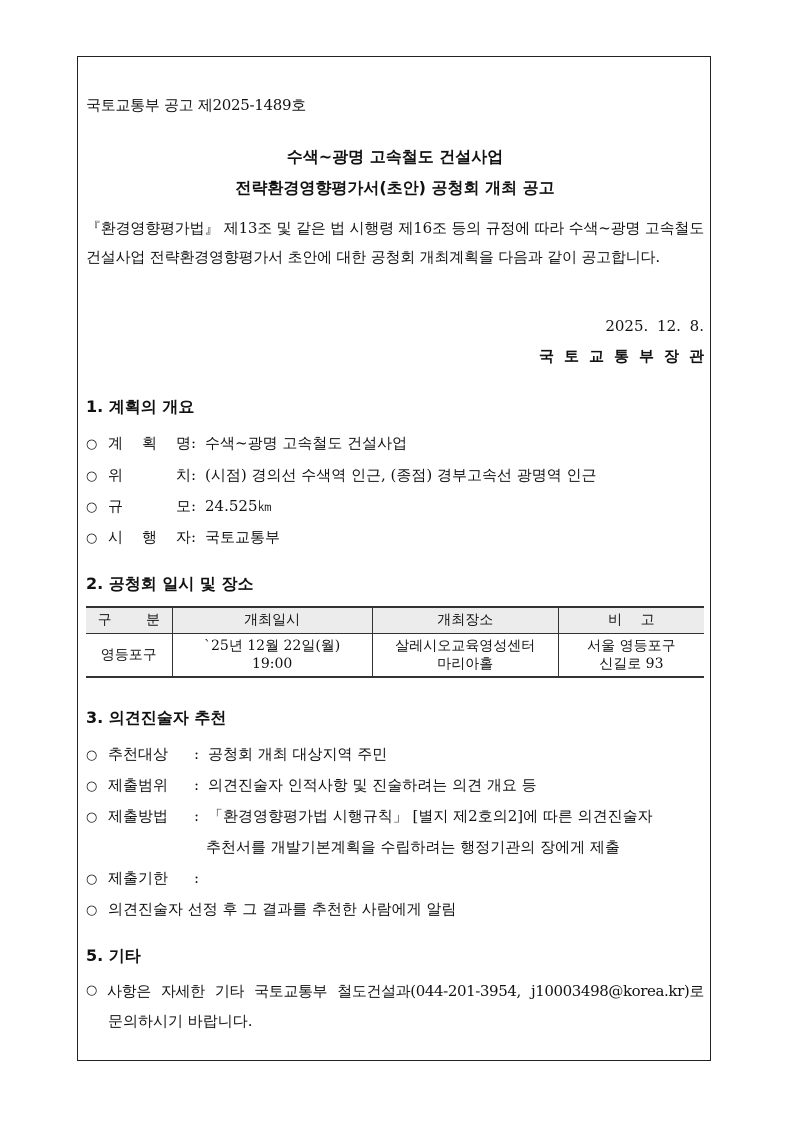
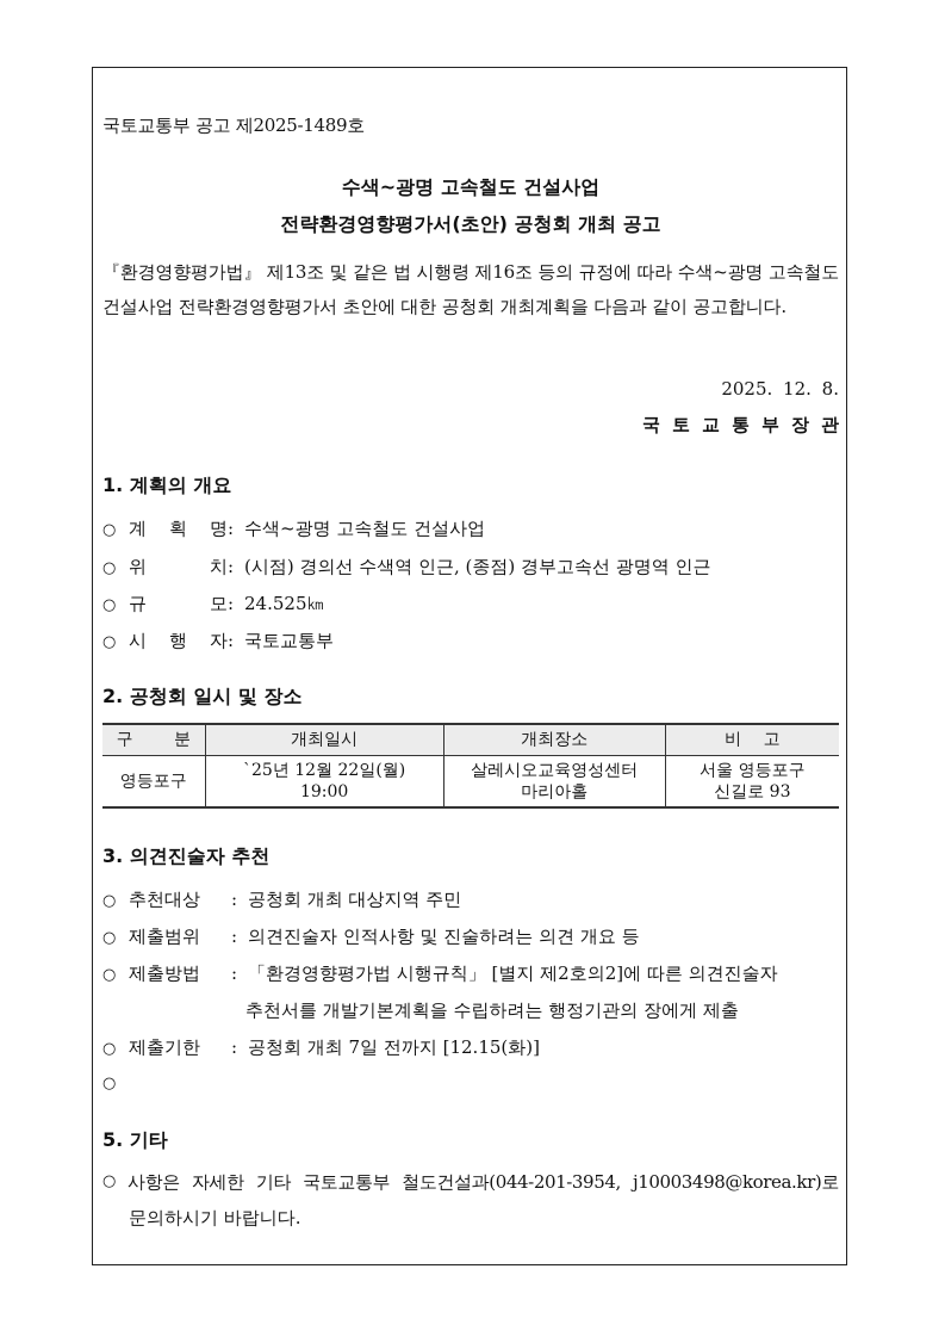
  국토교통부 공고 제2025-1489호
  수색~광명 고속철도 건설사업
  전략환경영향평가서(초안) 공청회 개최 공고
  『환경영향평가법』 제13조 및 같은 법 시행령 제16조 등의 규정에 따라 수색~광명 고속철도 건설사업 전략환경영향평가서 초안에 대한 공청회 개최계획을 다음과 같이 공고합니다.
  2025. 12. 8.
  국토교통부장관
  1. 계획의 개요
  ○
  계 획 명
  :
  수색~광명 고속철도 건설사업
  ○
  위 치
  :
  (시점) 경의선 수색역 인근, (종점) 경부고속선 광명역 인근
  ○
  규 모
  :
  24.525㎞
  ○
  시 행 자
  :
  국토교통부
  2. 공청회 일시 및 장소
  구 분	개최일시	개최장소	비 고
  영등포구	`25년 12월 22일(월) 19:00	살레시오교육영성센터 마리아홀	서울 영등포구 신길로 93
  3. 의견진술자 추천
  ○
  추천대상
  :
  공청회 개최 대상지역 주민
  ○
  제출범위
  :
  의견진술자 인적사항 및 진술하려는 의견 개요 등
  ○
  제출방법
  :
  「환경영향평가법 시행규칙」 [별지 제2호의2]에 따른 의견진술자
  추천서를 개발기본계획을 수립하려는 행정기관의 장에게 제출
  ○
  제출기한
  :
+ 공청회 개최 7일 전까지 [12.15(화)]
  ○
- 의견진술자 선정 후 그 결과를 추천한 사람에게 알림
  5. 기타
  ○
  사항은
  자세한
  기타
  국토교통부
  철도건설과(044-201-3954,
  j10003498@korea.kr)로
  문의하시기 바랍니다.
